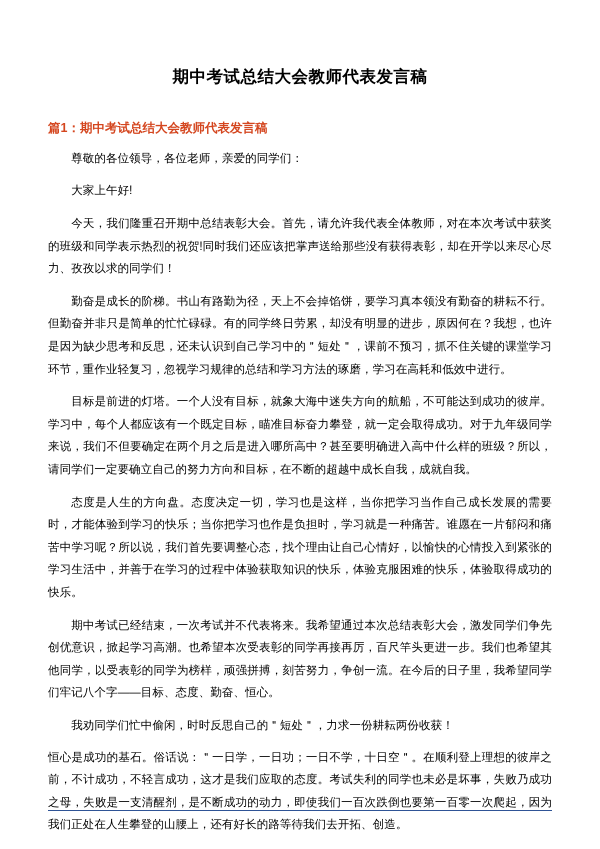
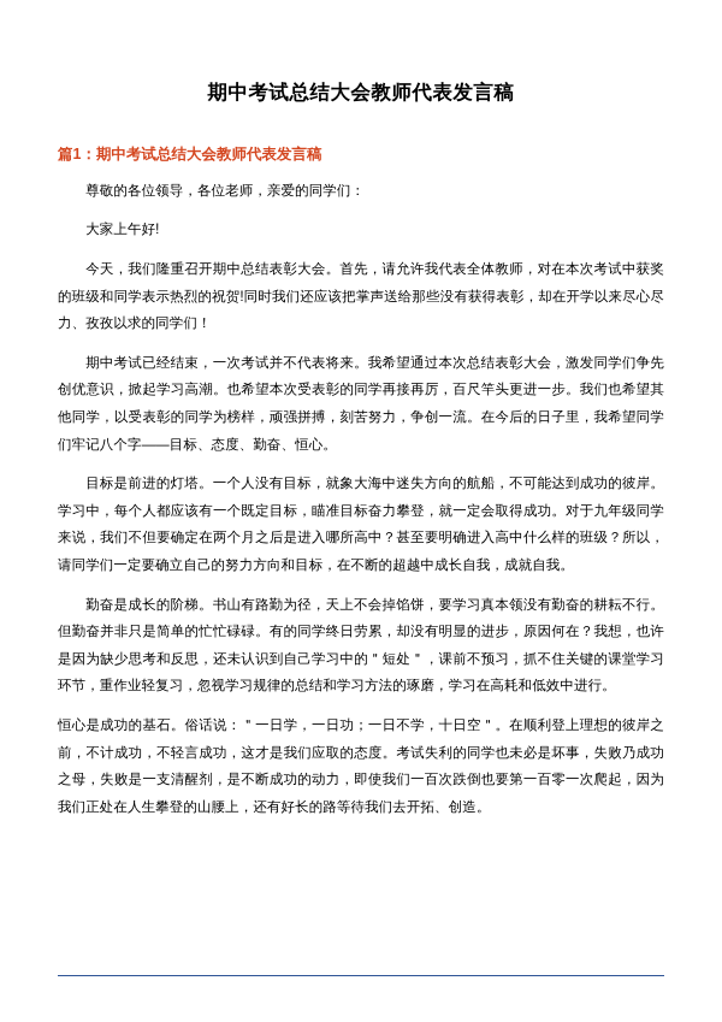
  期中考试总结大会教师代表发言稿
  篇1：期中考试总结大会教师代表发言稿
  尊敬的各位领导，各位老师，亲爱的同学们：
  大家上午好!
  今天，我们隆重召开期中总结表彰大会。首先，请允许我代表全体教师，对在本次考试中获奖的班级和同学表示热烈的祝贺!同时我们还应该把掌声送给那些没有获得表彰，却在开学以来尽心尽力、孜孜以求的同学们！
- 勤奋是成长的阶梯。书山有路勤为径，天上不会掉馅饼，要学习真本领没有勤奋的耕耘不行。但勤奋并非只是简单的忙忙碌碌。有的同学终日劳累，却没有明显的进步，原因何在？我想，也许是因为缺少思考和反思，还未认识到自己学习中的＂短处＂，课前不预习，抓不住关键的课堂学习环节，重作业轻复习，忽视学习规律的总结和学习方法的琢磨，学习在高耗和低效中进行。
+ 期中考试已经结束，一次考试并不代表将来。我希望通过本次总结表彰大会，激发同学们争先创优意识，掀起学习高潮。也希望本次受表彰的同学再接再厉，百尺竿头更进一步。我们也希望其他同学，以受表彰的同学为榜样，顽强拼搏，刻苦努力，争创一流。在今后的日子里，我希望同学们牢记八个字——目标、态度、勤奋、恒心。
  目标是前进的灯塔。一个人没有目标，就象大海中迷失方向的航船，不可能达到成功的彼岸。学习中，每个人都应该有一个既定目标，瞄准目标奋力攀登，就一定会取得成功。对于九年级同学来说，我们不但要确定在两个月之后是进入哪所高中？甚至要明确进入高中什么样的班级？所以，请同学们一定要确立自己的努力方向和目标，在不断的超越中成长自我，成就自我。
- 态度是人生的方向盘。态度决定一切，学习也是这样，当你把学习当作自己成长发展的需要时，才能体验到学习的快乐；当你把学习也作是负担时，学习就是一种痛苦。谁愿在一片郁闷和痛苦中学习呢？所以说，我们首先要调整心态，找个理由让自己心情好，以愉快的心情投入到紧张的学习生活中，并善于在学习的过程中体验获取知识的快乐，体验克服困难的快乐，体验取得成功的快乐。
- 期中考试已经结束，一次考试并不代表将来。我希望通过本次总结表彰大会，激发同学们争先创优意识，掀起学习高潮。也希望本次受表彰的同学再接再厉，百尺竿头更进一步。我们也希望其他同学，以受表彰的同学为榜样，顽强拼搏，刻苦努力，争创一流。在今后的日子里，我希望同学们牢记八个字——目标、态度、勤奋、恒心。
+ 勤奋是成长的阶梯。书山有路勤为径，天上不会掉馅饼，要学习真本领没有勤奋的耕耘不行。但勤奋并非只是简单的忙忙碌碌。有的同学终日劳累，却没有明显的进步，原因何在？我想，也许是因为缺少思考和反思，还未认识到自己学习中的＂短处＂，课前不预习，抓不住关键的课堂学习环节，重作业轻复习，忽视学习规律的总结和学习方法的琢磨，学习在高耗和低效中进行。
- 我劝同学们忙中偷闲，时时反思自己的＂短处＂，力求一份耕耘两份收获！
  恒心是成功的基石。俗话说：＂一日学，一日功；一日不学，十日空＂。在顺利登上理想的彼岸之前，不计成功，不轻言成功，这才是我们应取的态度。考试失利的同学也未必是坏事，失败乃成功之母，失败是一支清醒剂，是不断成功的动力，即使我们一百次跌倒也要第一百零一次爬起，因为我们正处在人生攀登的山腰上，还有好长的路等待我们去开拓、创造。
